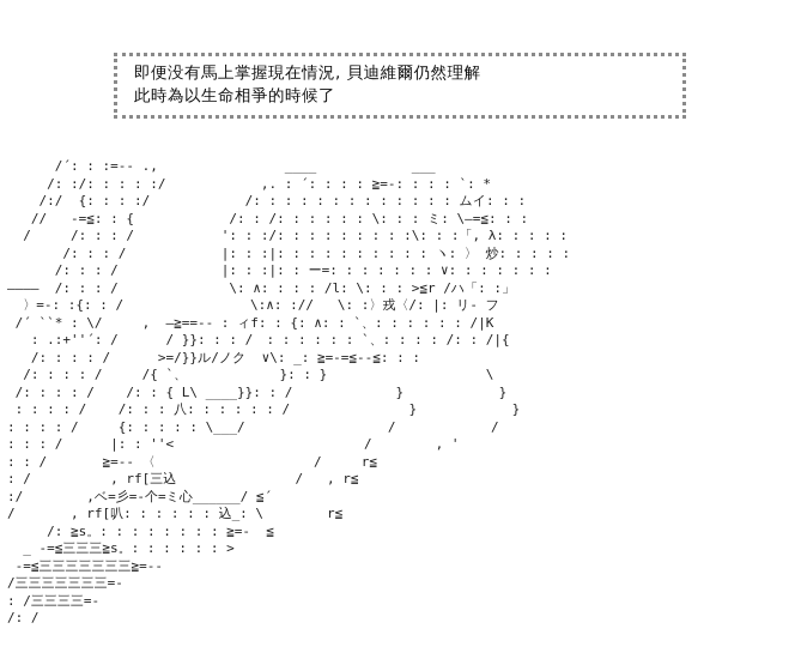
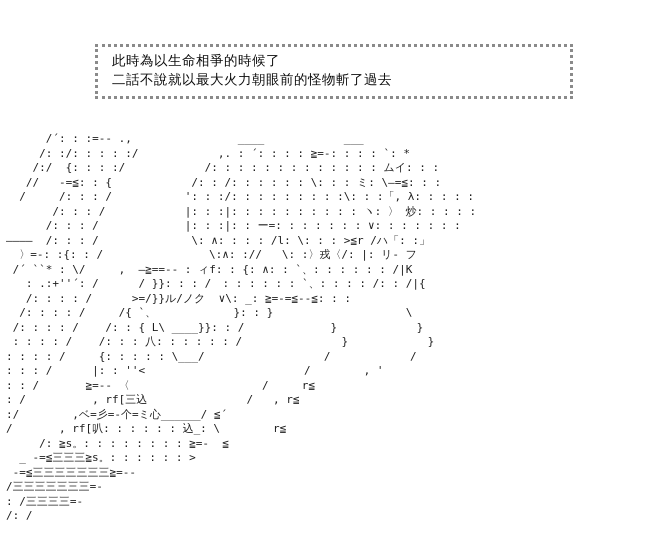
- 即便没有馬上掌握現在情況, 貝迪維爾仍然理解
  此時為以生命相爭的時候了
+ 二話不說就以最大火力朝眼前的怪物斬了過去
  /´: : :=‐- ., ____ ___
  /: :/: : : : :/ ,. : ´: : : : ≧=‐: : : : `: *
  /:/ {: : : :/ /: : : : : : : : : : : : : ムイ: : :
  // -=≦: : { /: : /: : : : : : \: : : ミ: \―=≦: : :
  / /: : : / ': : :/: : : : : : : : :\: : :「, λ: : : : :
  /: : : / |: : :|: : : : : : : : : : ヽ: 〉 炒: : : : :
  /: : : / |: : :|: : ー=: : : : : : : ∨: : : : : : :
  ―――― /: : : / \: ∧: : : : /l: \: : : >≦r /ハ「: :」
  〉=-: :{: : / \:∧: :// \: :〉戎〈/: |: リ‐ フ
  /´ ``* : \/ , ―≧==‐- : ィf: : {: ∧: : `、: : : : : : /|K
  : .:+''´: / / }}: : : /ゝ: : : : : : `、: : : : /: : /|{
  /: : : : / >=/}}ル/ノク ∨\: _: ≧=‐=≦‐-≦: : :
  /: : : : / /{ `、 ゝ }: : } \
  /: : : : / /: : { L\ ____}}: : / } }
  : : : : / /: : : 八: : : : : : / } }
  : : : : / {: : : : : \___/ / /
  : : : / |: : ''< / , '
  : : / ≧=-- 〈 / r≦
  : / , rf[三込 / , r≦
  :/ ,ベ=彡=‐个=ミ心______/ ≦´
  / , rf[叭: : : : : : 込_: \ r≦
  /: ≧s。: : : : : : : : ≧=‐ ≦
  _ -=≦三三三≧s。: : : : : : >
  -=≦三三三三三三三≧=--
  /三三三三三三三=‐
  : /三三三三=‐
  /: /
